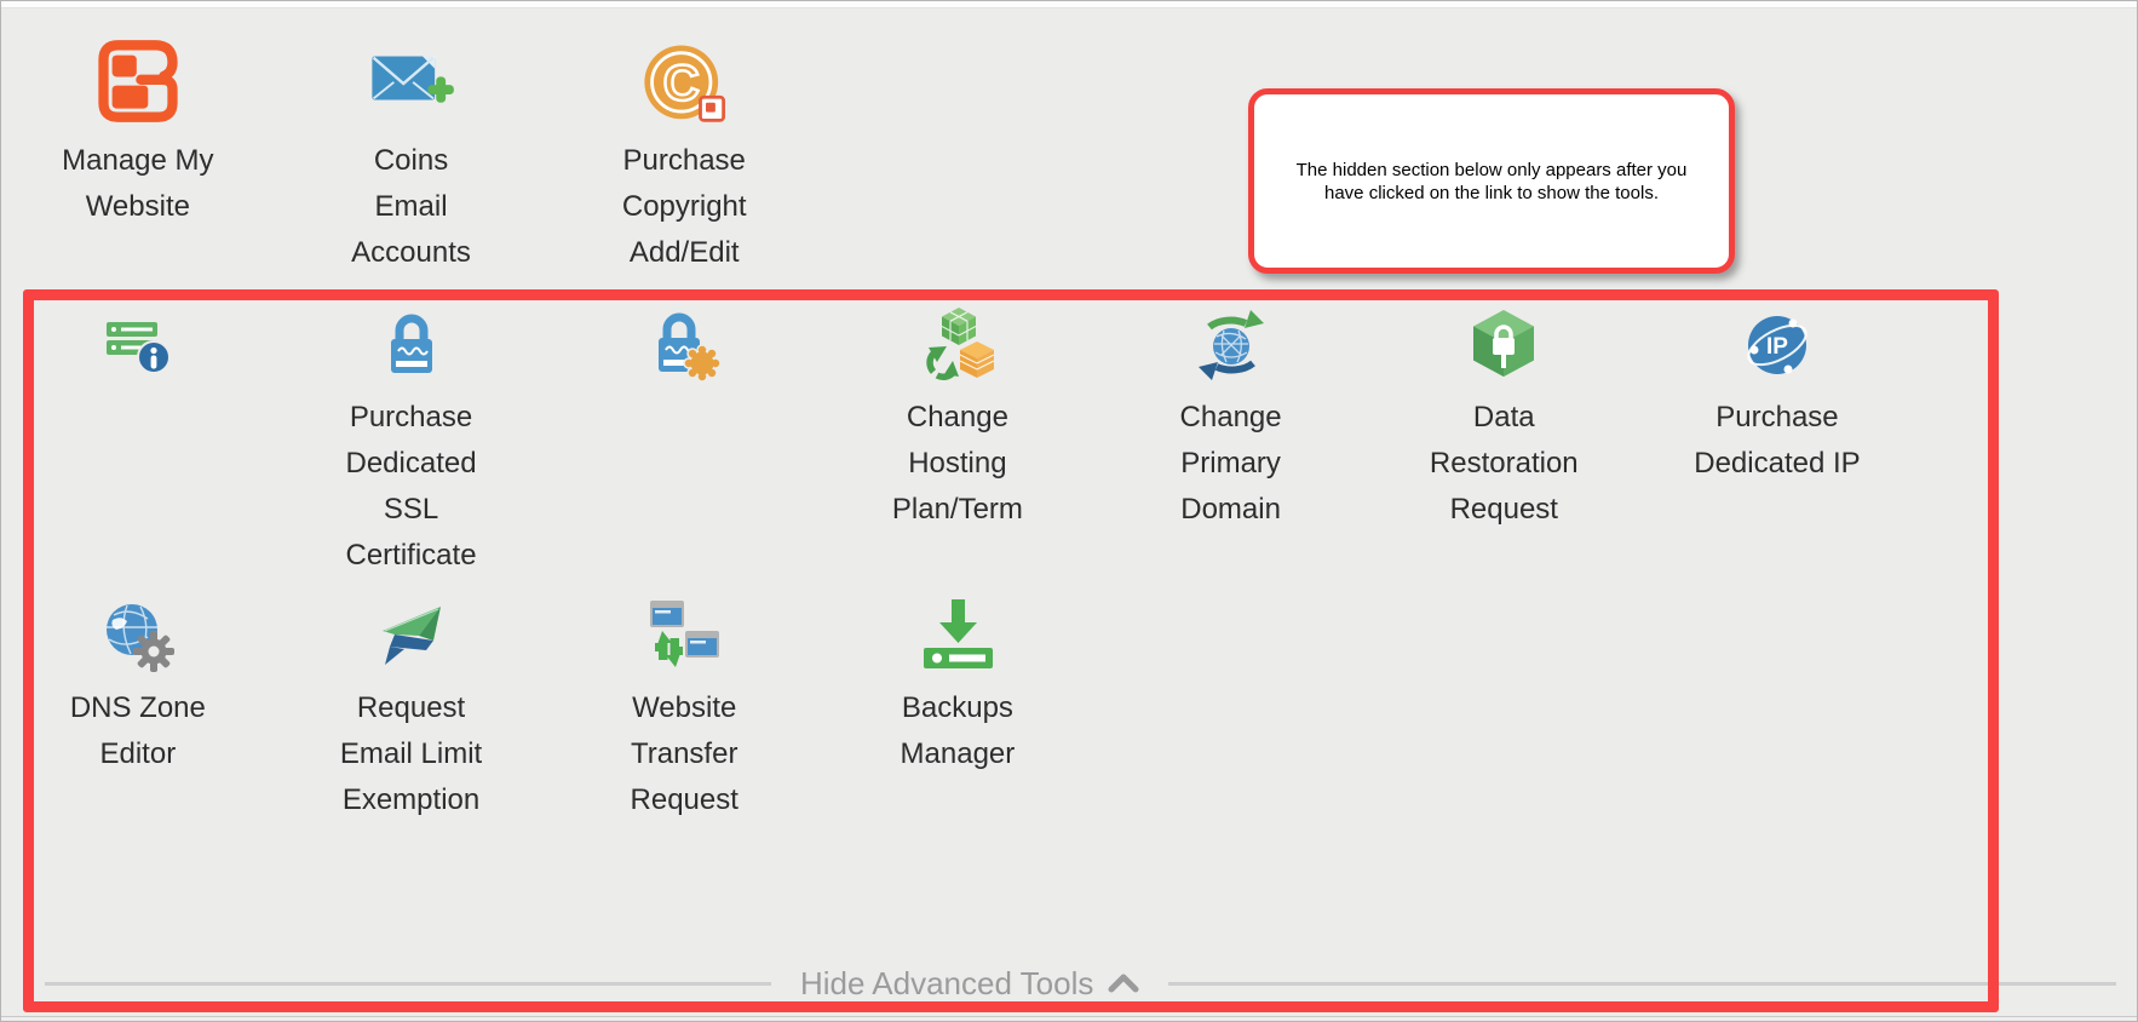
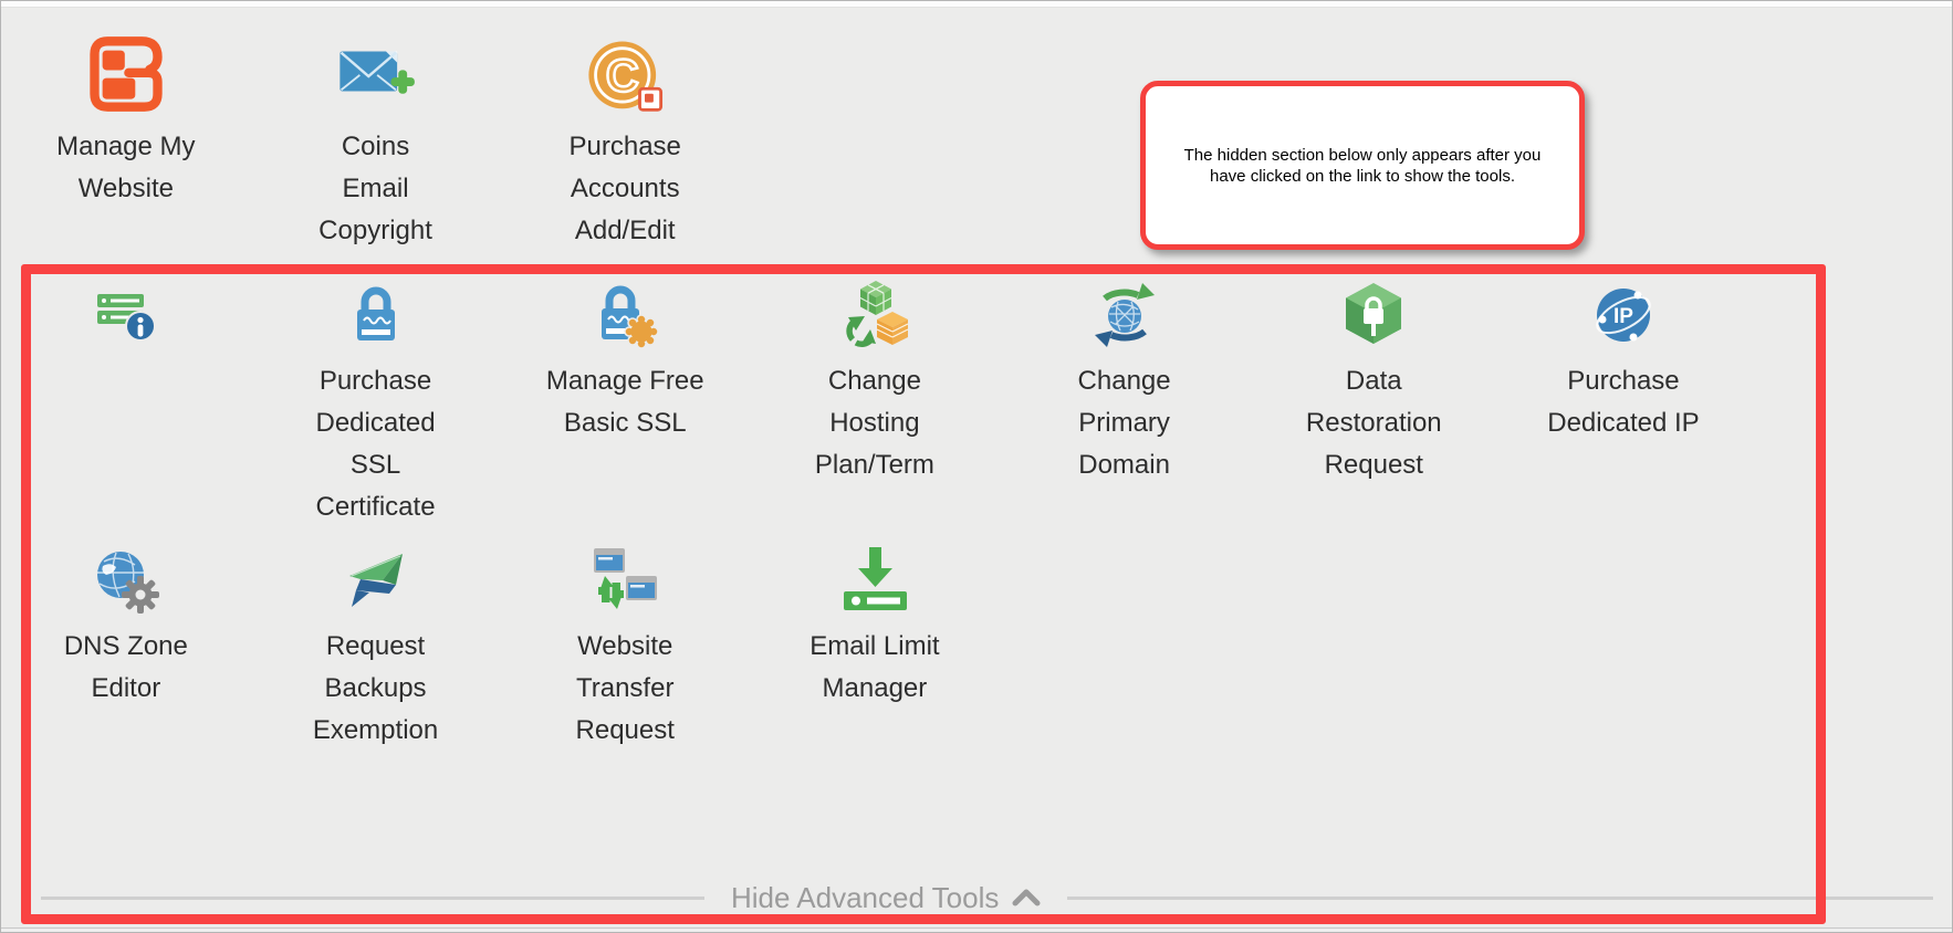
  Manage My
  Website
  Coins
  Email
- Accounts
+ Copyright
  C
  Purchase
- Copyright
+ Accounts
  Add/Edit
  The hidden section below only appears after you have clicked on the link to show the tools.
  Purchase
  Dedicated
  SSL
  Certificate
+ Manage Free
+ Basic SSL
  Change
  Hosting
  Plan/Term
  Change
  Primary
  Domain
  Data
  Restoration
  Request
  IP
  Purchase
  Dedicated IP
  DNS Zone
  Editor
  Request
- Email Limit
+ Backups
  Exemption
  Website
  Transfer
  Request
- Backups
+ Email Limit
  Manager
  Hide Advanced Tools
